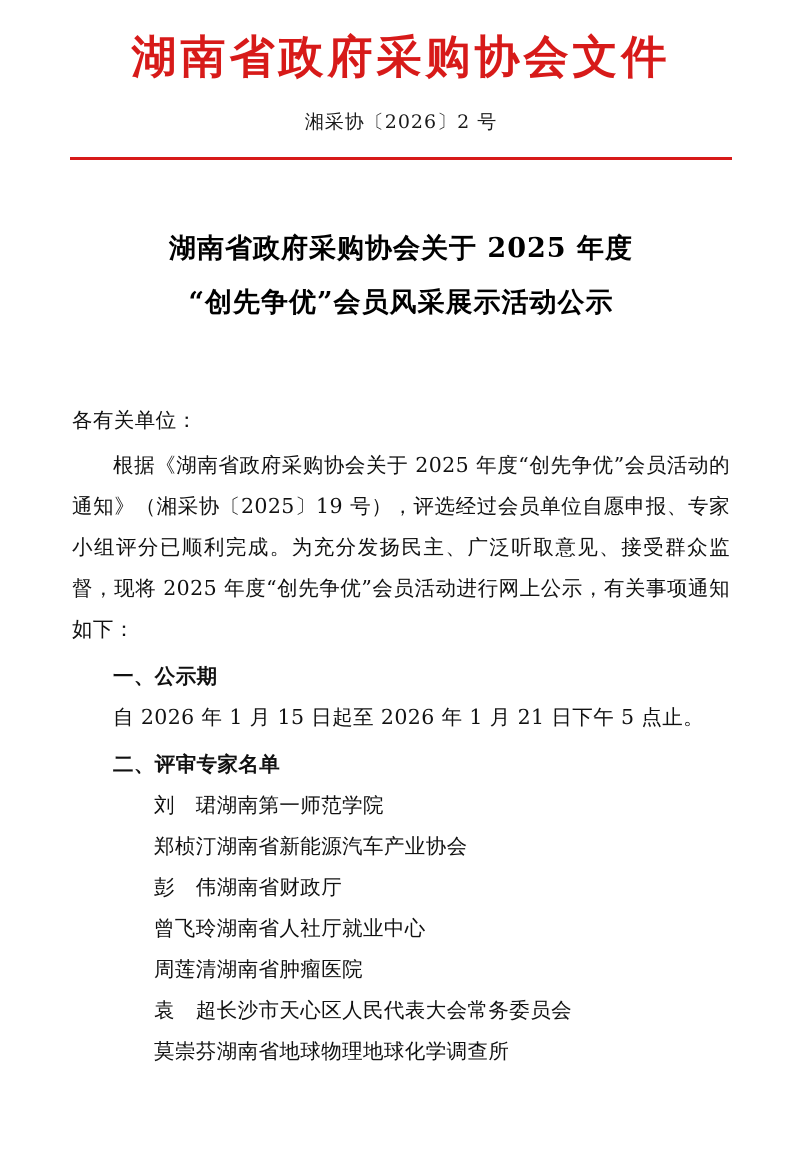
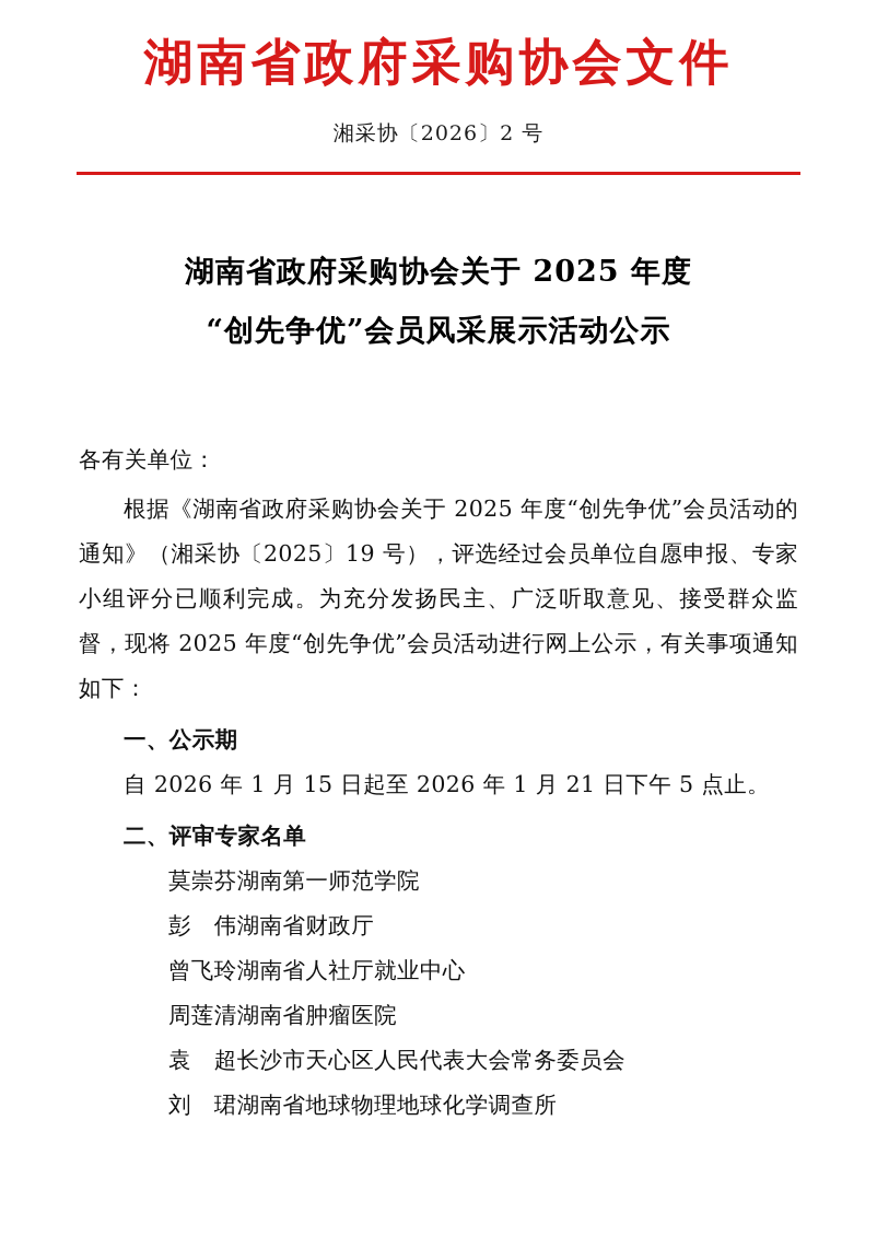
  湖南省政府采购协会文件
  湘采协〔2026〕2 号
  湖南省政府采购协会关于 2025 年度
  “创先争优”会员风采展示活动公示
  各有关单位：
  根据《湖南省政府采购协会关于 2025 年度“创先争优”会员活动的通知》（湘采协〔2025〕19 号），评选经过会员单位自愿申报、专家小组评分已顺利完成。为充分发扬民主、广泛听取意见、接受群众监督，现将 2025 年度“创先争优”会员活动进行网上公示，有关事项通知如下：
  一、公示期
  自 2026 年 1 月 15 日起至 2026 年 1 月 21 日下午 5 点止。
  二、评审专家名单
- 刘 珺湖南第一师范学院
+ 莫崇芬湖南第一师范学院
- 郑桢汀湖南省新能源汽车产业协会
  彭 伟湖南省财政厅
  曾飞玲湖南省人社厅就业中心
  周莲清湖南省肿瘤医院
  袁 超长沙市天心区人民代表大会常务委员会
- 莫崇芬湖南省地球物理地球化学调查所
+ 刘 珺湖南省地球物理地球化学调查所
